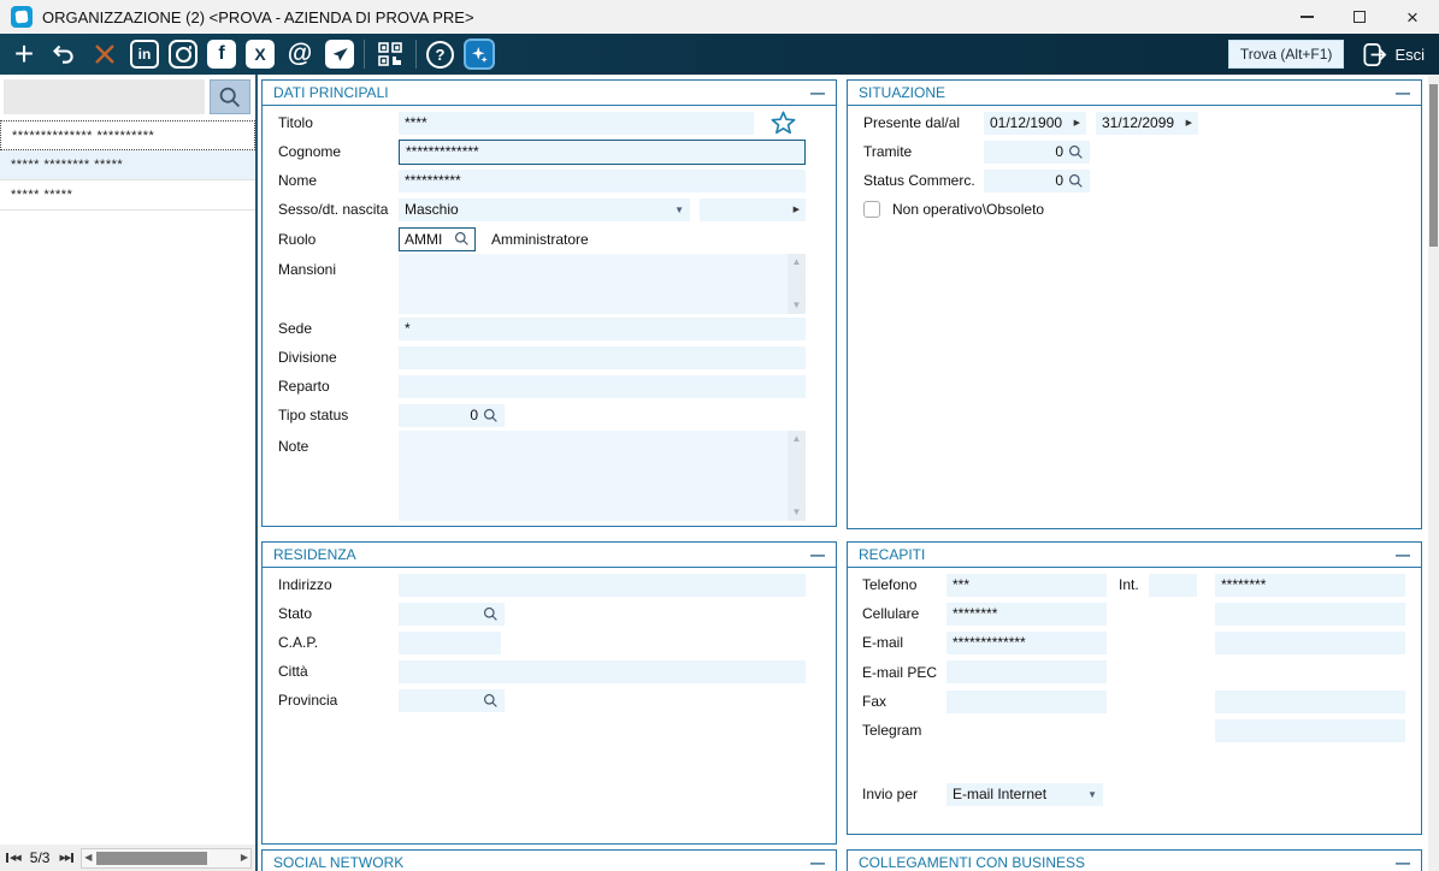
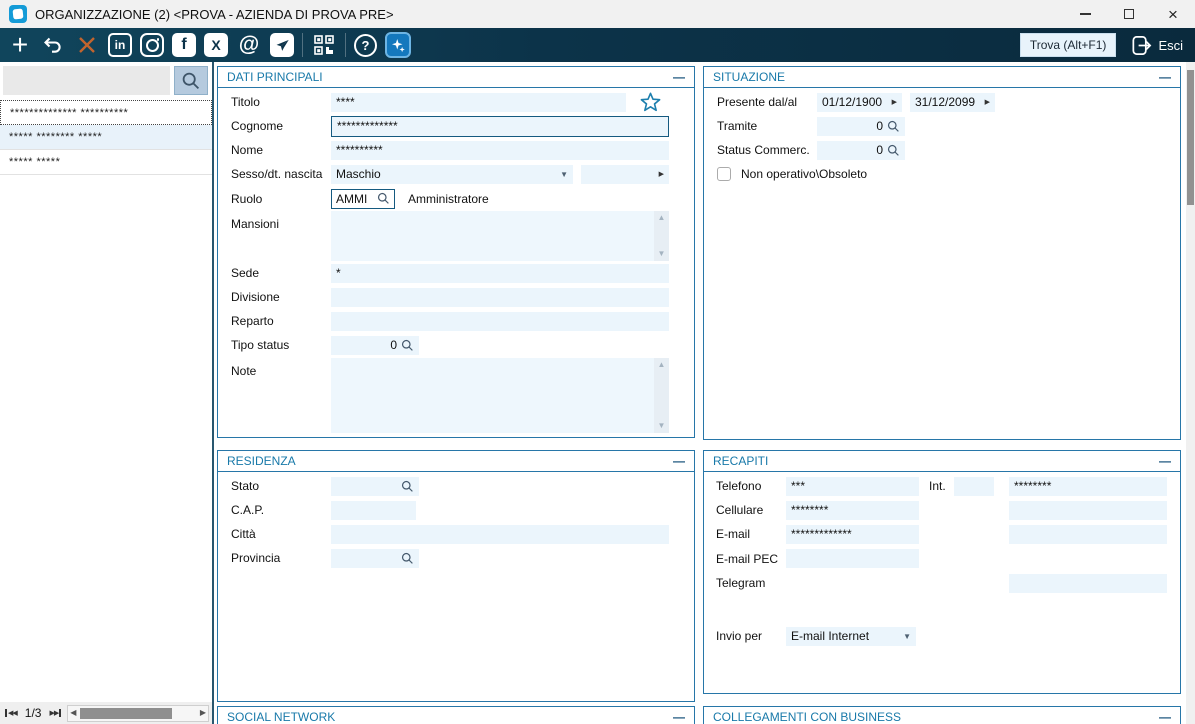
  ORGANIZZAZIONE (2) <PROVA - AZIENDA DI PROVA PRE>
  ×
  +
  in
  f
  X
  @
  ?
  Trova (Alt+F1)
  Esci
  ************** **********
  ***** ******** *****
  ***** *****
- 5/3
+ 1/3
  ◀
  ▶
  DATI PRINCIPALI
  —
  Titolo
  ****
  Cognome
  *************
  Nome
  **********
  Sesso/dt. nascita
  Maschio
  ▼
  Ruolo
  AMMI
  Amministratore
  Mansioni
  ▲
  ▼
  Sede
  *
  Divisione
  Reparto
  Tipo status
  0
  Note
  ▲
  ▼
  SITUAZIONE
  —
  Presente dal/al
  01/12/1900
  31/12/2099
  Tramite
  0
  Status Commerc.
  0
  Non operativo\Obsoleto
  RESIDENZA
  —
- Indirizzo
  Stato
  C.A.P.
  Città
  Provincia
  RECAPITI
  —
  Telefono
  ***
  Int.
  ********
  Cellulare
  ********
  E-mail
  *************
  E-mail PEC
- Fax
  Telegram
  Invio per
  E-mail Internet
  ▼
  SOCIAL NETWORK
  —
  COLLEGAMENTI CON BUSINESS
  —
